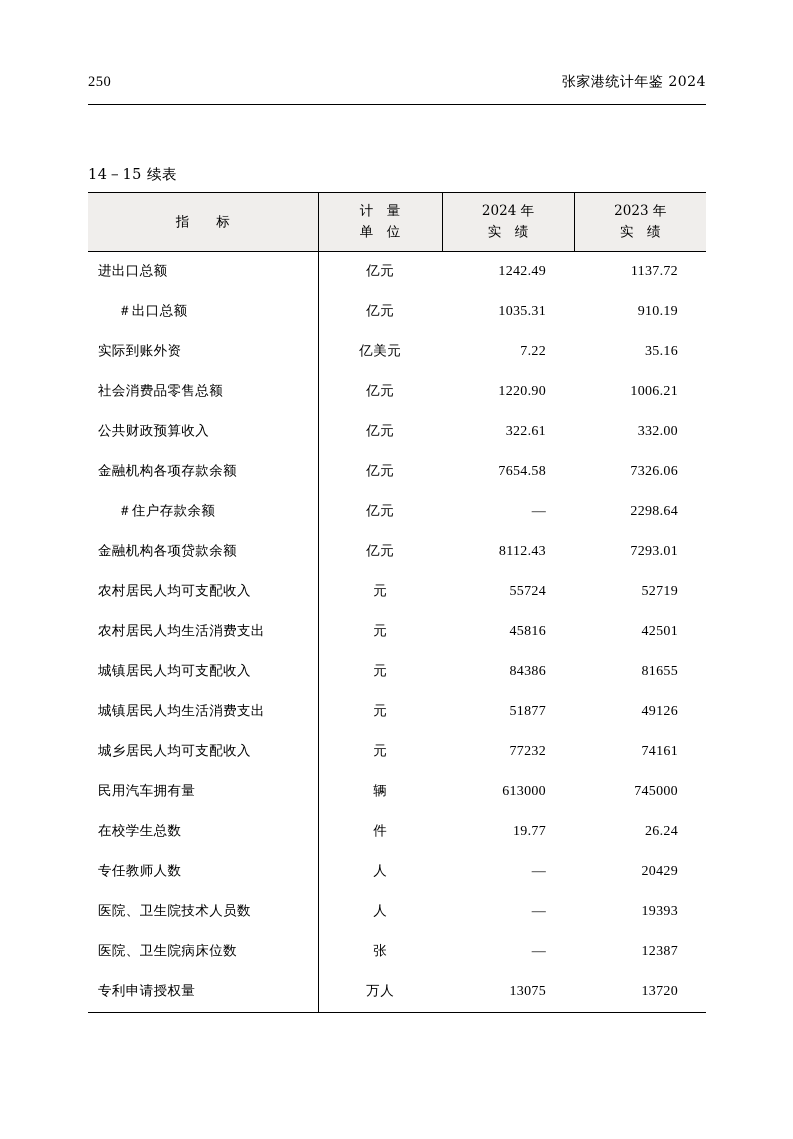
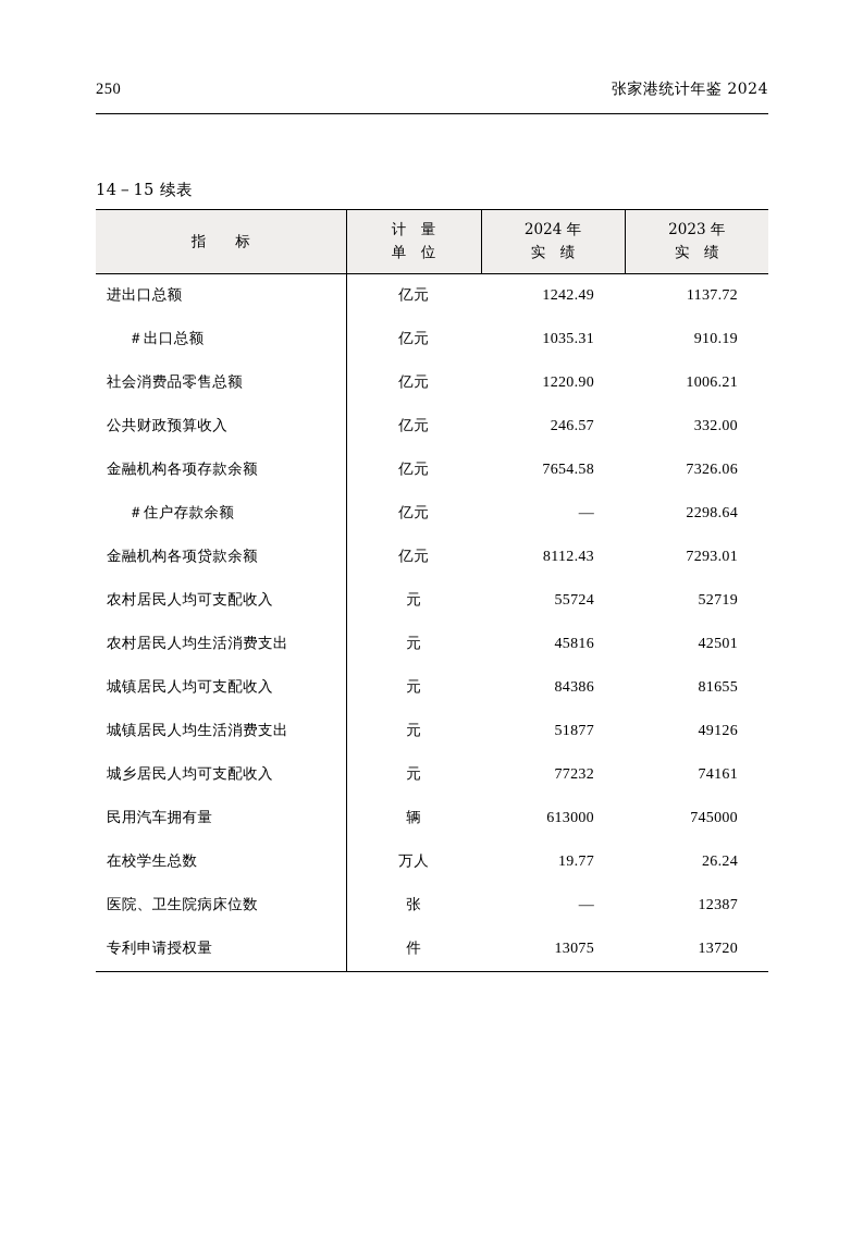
  250
  张家港统计年鉴 2024
  14－15 续表
  指 标	计 量 单 位	2024 年 实 绩	2023 年 实 绩
  进出口总额	亿元	1242.49	1137.72
  ＃出口总额	亿元	1035.31	910.19
- 实际到账外资	亿美元	7.22	35.16
  社会消费品零售总额	亿元	1220.90	1006.21
- 公共财政预算收入	亿元	322.61	332.00
+ 公共财政预算收入	亿元	246.57	332.00
  金融机构各项存款余额	亿元	7654.58	7326.06
  ＃住户存款余额	亿元	—	2298.64
  金融机构各项贷款余额	亿元	8112.43	7293.01
  农村居民人均可支配收入	元	55724	52719
  农村居民人均生活消费支出	元	45816	42501
  城镇居民人均可支配收入	元	84386	81655
  城镇居民人均生活消费支出	元	51877	49126
  城乡居民人均可支配收入	元	77232	74161
  民用汽车拥有量	辆	613000	745000
- 在校学生总数	件	19.77	26.24
+ 在校学生总数	万人	19.77	26.24
- 专任教师人数	人	—	20429
- 医院、卫生院技术人员数	人	—	19393
  医院、卫生院病床位数	张	—	12387
- 专利申请授权量	万人	13075	13720
+ 专利申请授权量	件	13075	13720
